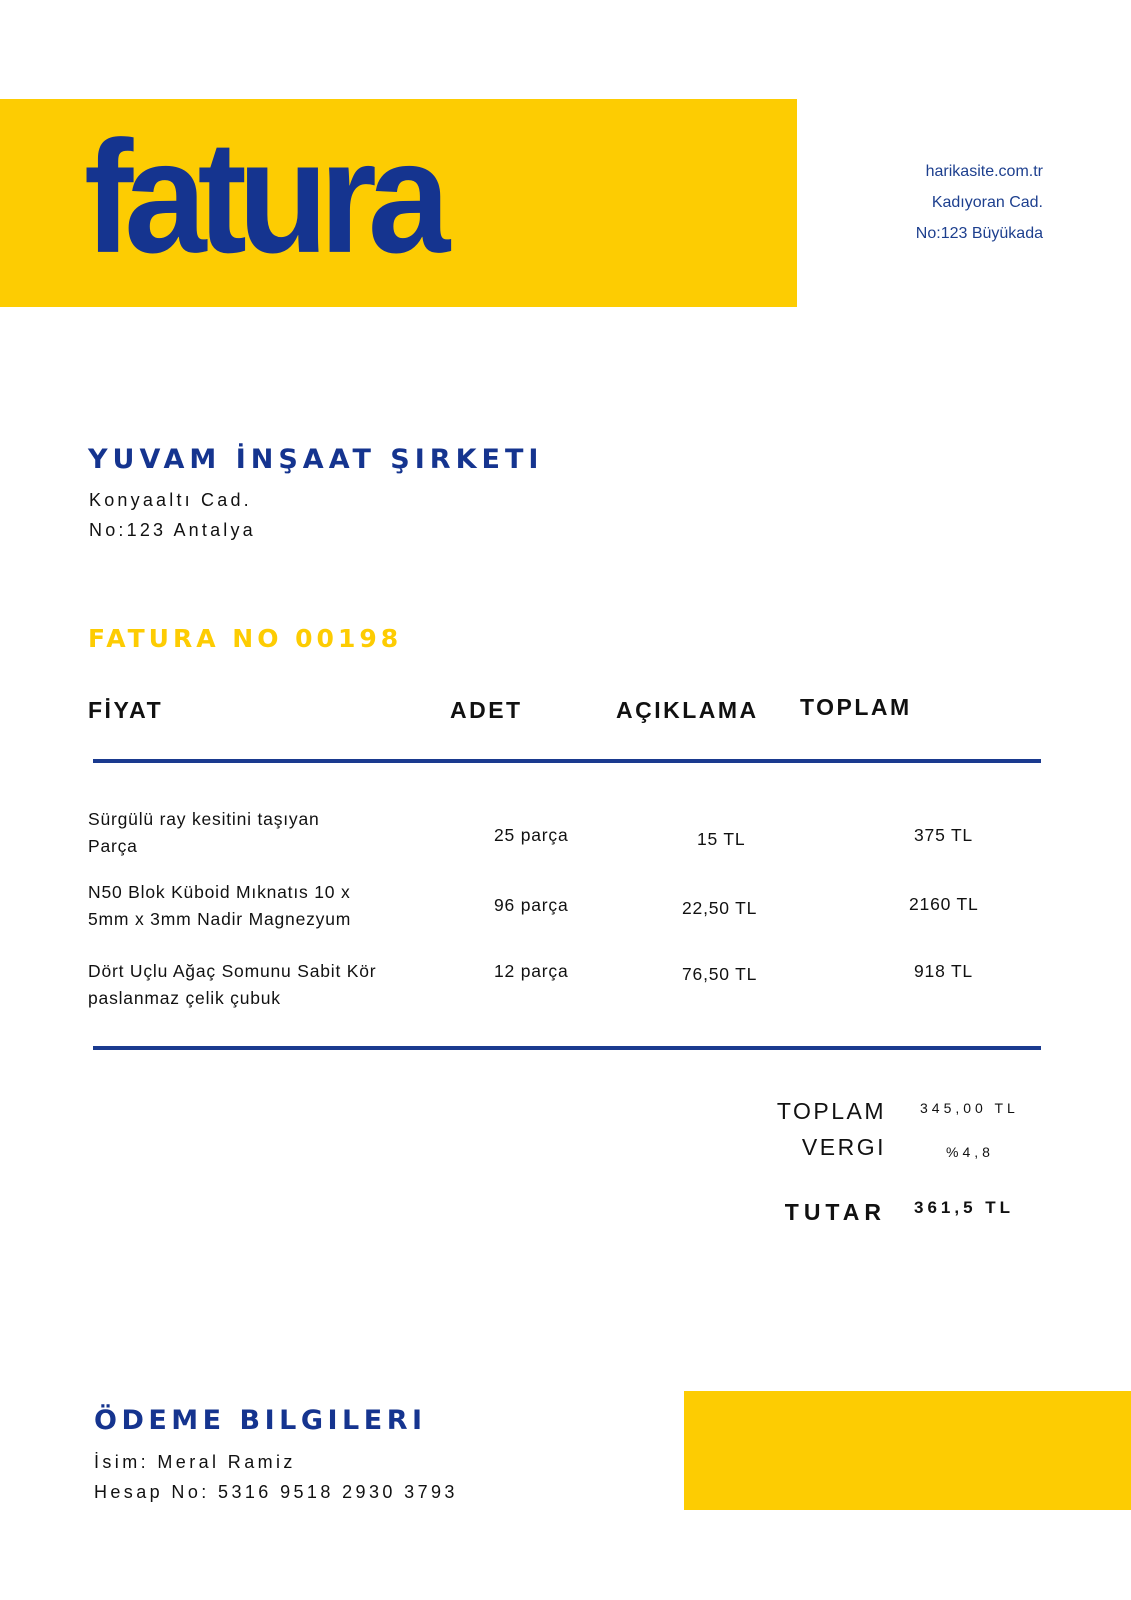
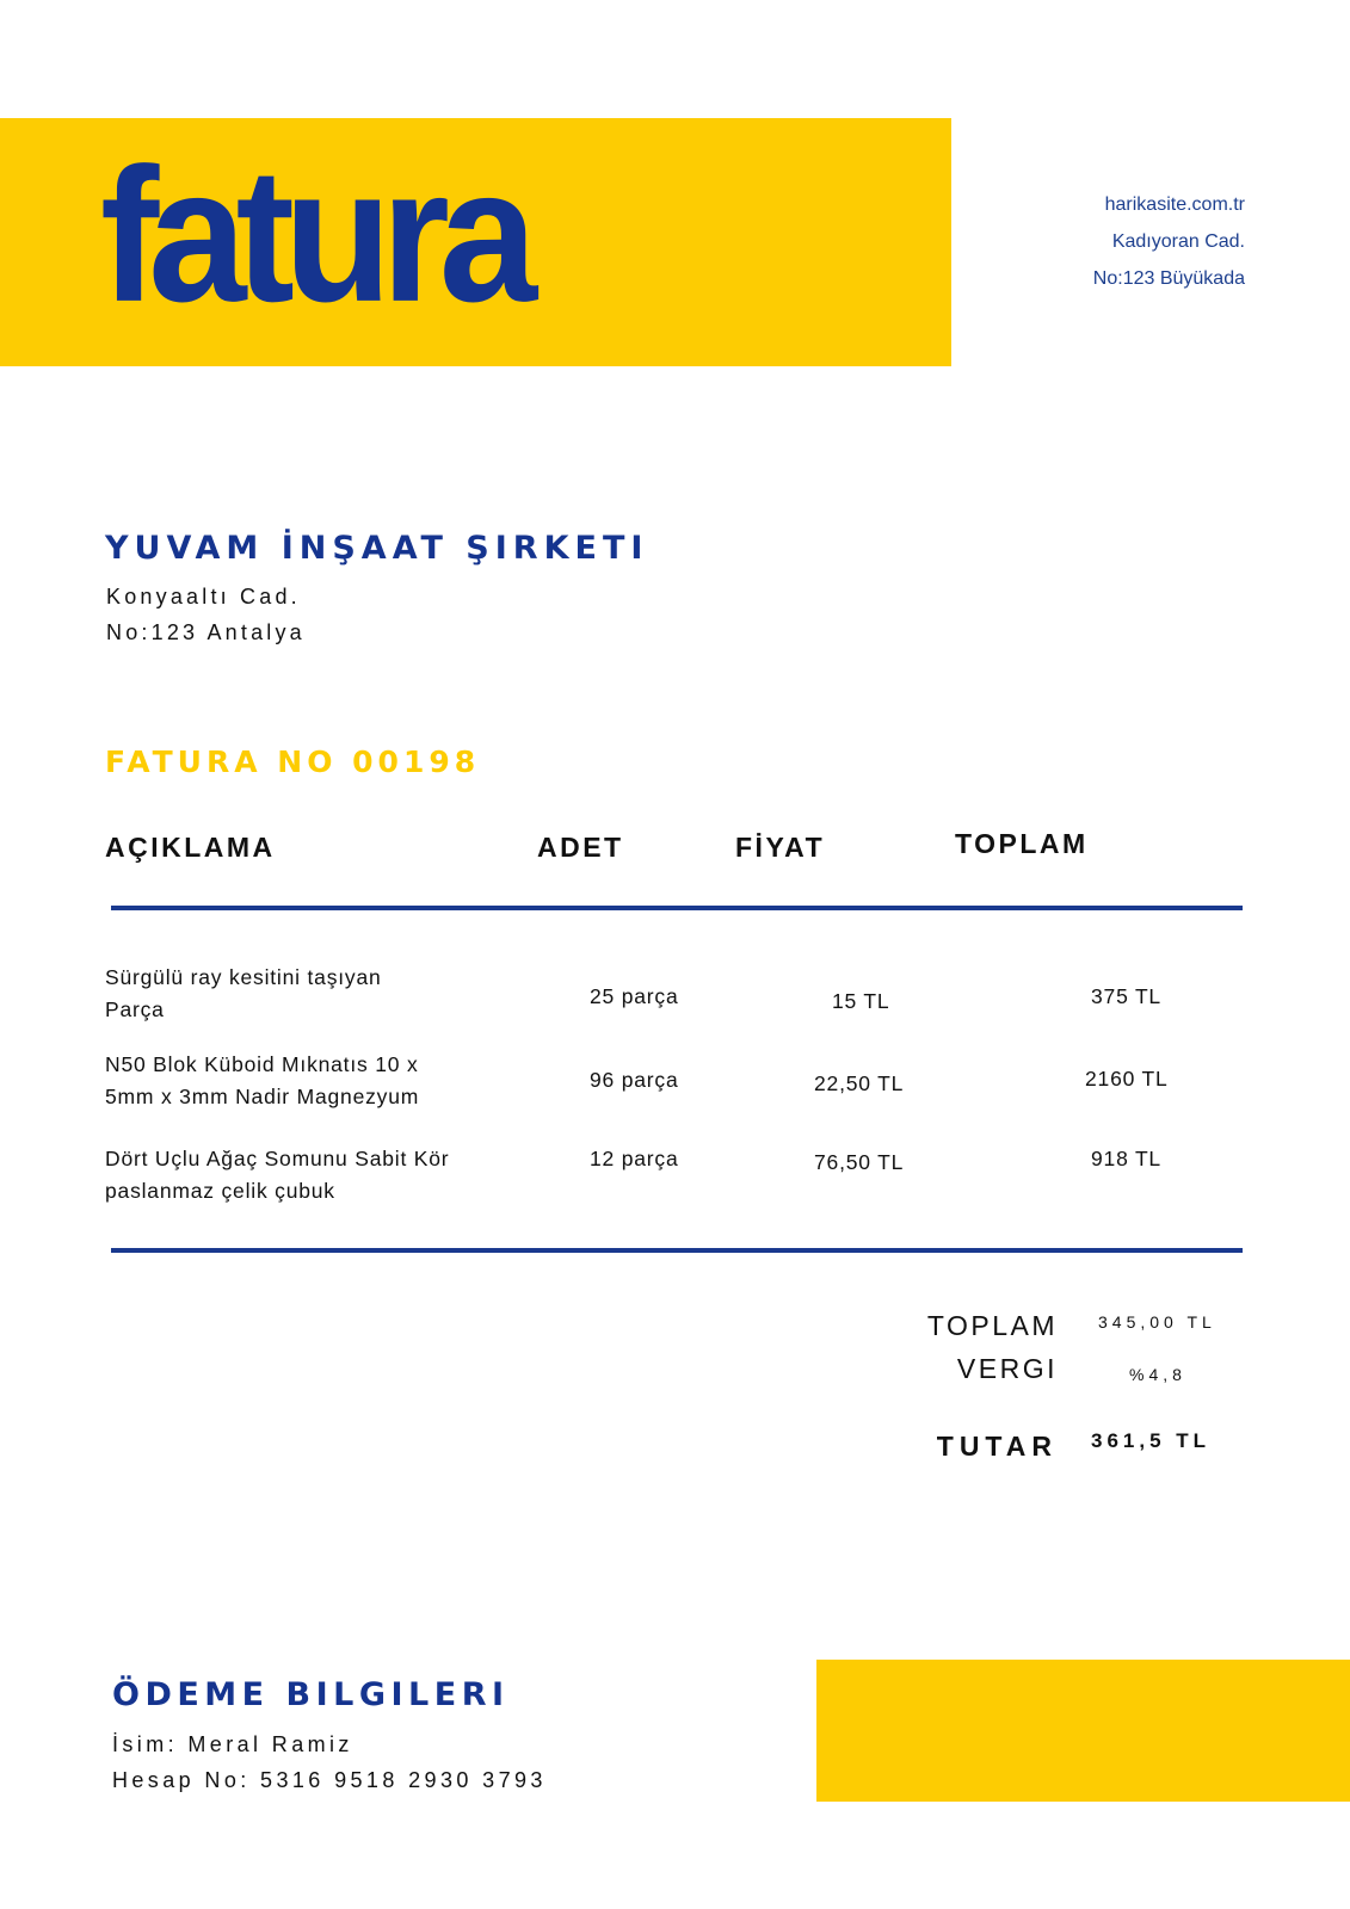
  fatura
  harikasite.com.tr
  Kadıyoran Cad.
  No:123 Büyükada
  YUVAM İNŞAAT ŞIRKETI
  Konyaaltı Cad.
  No:123 Antalya
  FATURA NO 00198
- FİYAT
+ AÇIKLAMA
  ADET
- AÇIKLAMA
+ FİYAT
  TOPLAM
  Sürgülü ray kesitini taşıyan
  Parça
  25 parça
  15 TL
  375 TL
  N50 Blok Küboid Mıknatıs 10 x
  5mm x 3mm Nadir Magnezyum
  96 parça
  22,50 TL
  2160 TL
  Dört Uçlu Ağaç Somunu Sabit Kör
  paslanmaz çelik çubuk
  12 parça
  76,50 TL
  918 TL
  TOPLAM
  345,00 TL
  VERGI
  %4,8
  TUTAR
  361,5 TL
  ÖDEME BILGILERI
  İsim: Meral Ramiz
  Hesap No: 5316 9518 2930 3793
